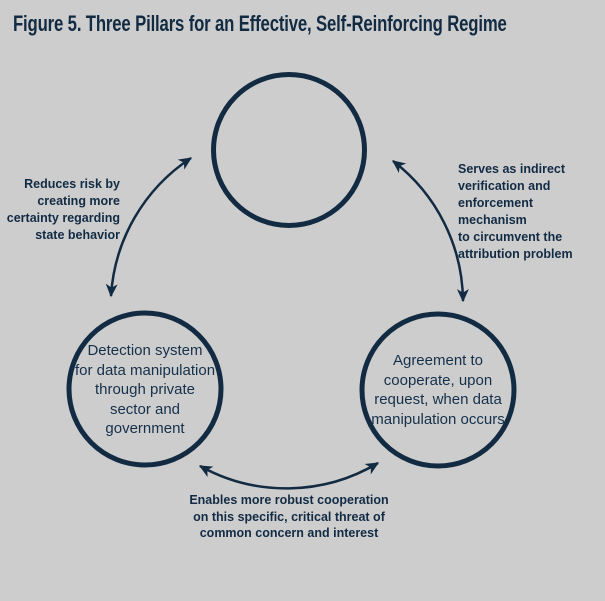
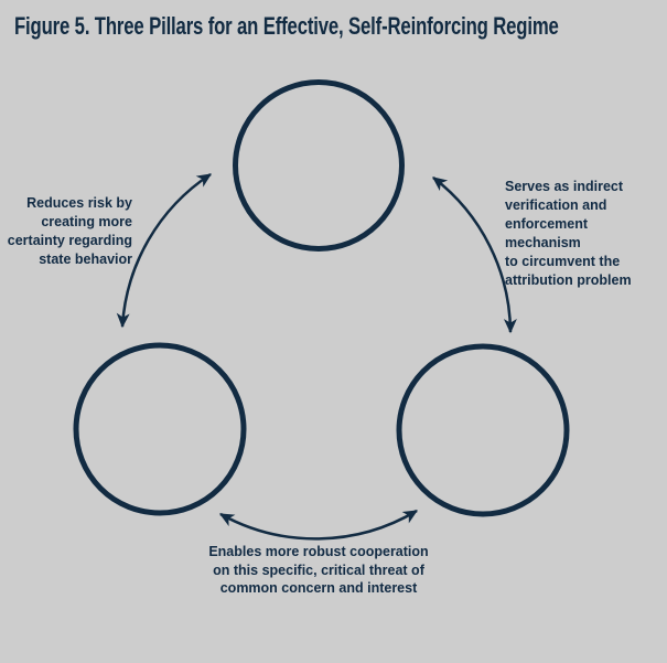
  Figure 5. Three Pillars for an Effective, Self-Reinforcing Regime
- Detection system
- for data manipulation
- through private
- sector and
- government
- Agreement to
- cooperate, upon
- request, when data
- manipulation occurs
  Reduces risk by
  creating more
  certainty regarding
  state behavior
  Serves as indirect
  verification and
  enforcement mechanism
  to circumvent the
  attribution problem
  Enables more robust cooperation
  on this specific, critical threat of
  common concern and interest
